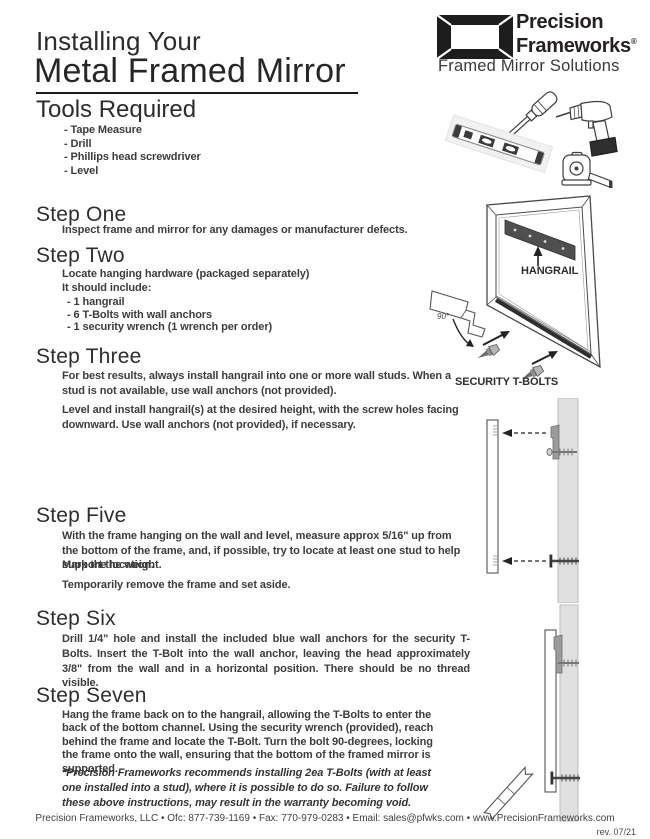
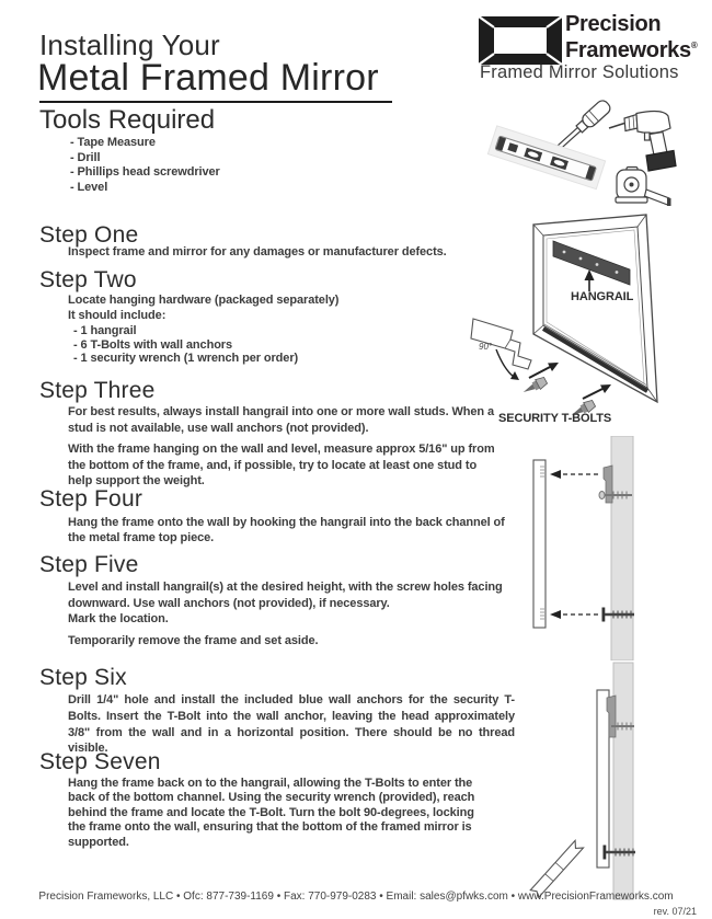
  Installing Your
  Metal Framed Mirror
  Precision
  Frameworks®
  Framed Mirror Solutions
  Tools Required
  - Tape Measure
  - Drill
  - Phillips head screwdriver
  - Level
  Step One
  Inspect frame and mirror for any damages or manufacturer defects.
  Step Two
  Locate hanging hardware (packaged separately)
  It should include:
  - 1 hangrail
  - 6 T-Bolts with wall anchors
  - 1 security wrench (1 wrench per order)
  HANGRAIL
  90°
  SECURITY T-BOLTS
  Step Three
  For best results, always install hangrail into one or more wall studs. When a stud is not available, use wall anchors (not provided).
- Level and install hangrail(s) at the desired height, with the screw holes facing downward. Use wall anchors (not provided), if necessary.
+ With the frame hanging on the wall and level, measure approx 5/16" up from the bottom of the frame, and, if possible, try to locate at least one stud to help support the weight.
+ Step Four
+ Hang the frame onto the wall by hooking the hangrail into the back channel of the metal frame top piece.
  Step Five
- With the frame hanging on the wall and level, measure approx 5/16" up from the bottom of the frame, and, if possible, try to locate at least one stud to help support the weight.
+ Level and install hangrail(s) at the desired height, with the screw holes facing downward. Use wall anchors (not provided), if necessary.
  Mark the location.
  Temporarily remove the frame and set aside.
  Step Six
  Drill 1/4" hole and install the included blue wall anchors for the security T-Bolts. Insert the T-Bolt into the wall anchor, leaving the head approximately 3/8" from the wall and in a horizontal position. There should be no thread visible.
  Step Seven
  Hang the frame back on to the hangrail, allowing the T-Bolts to enter the back of the bottom channel. Using the security wrench (provided), reach behind the frame and locate the T-Bolt. Turn the bolt 90-degrees, locking the frame onto the wall, ensuring that the bottom of the framed mirror is supported.
- *Precision Frameworks recommends installing 2ea T-Bolts (with at least one installed into a stud), where it is possible to do so. Failure to follow these above instructions, may result in the warranty becoming void.
  Precision Frameworks, LLC • Ofc: 877-739-1169 • Fax: 770-979-0283 • Email: sales@pfwks.com • www.PrecisionFrameworks.com
  rev. 07/21
